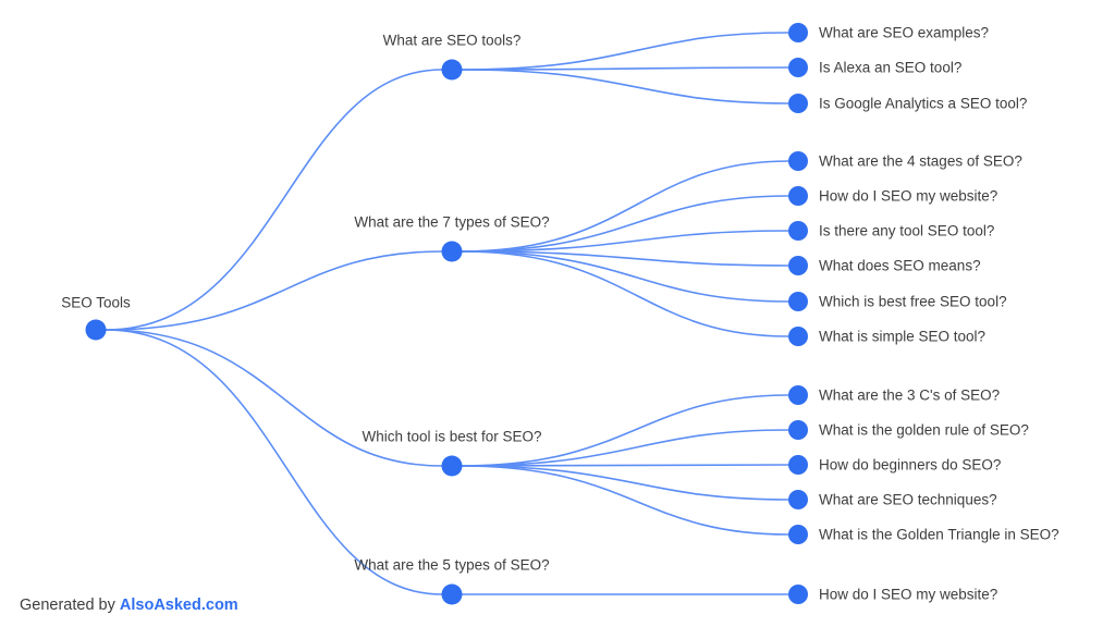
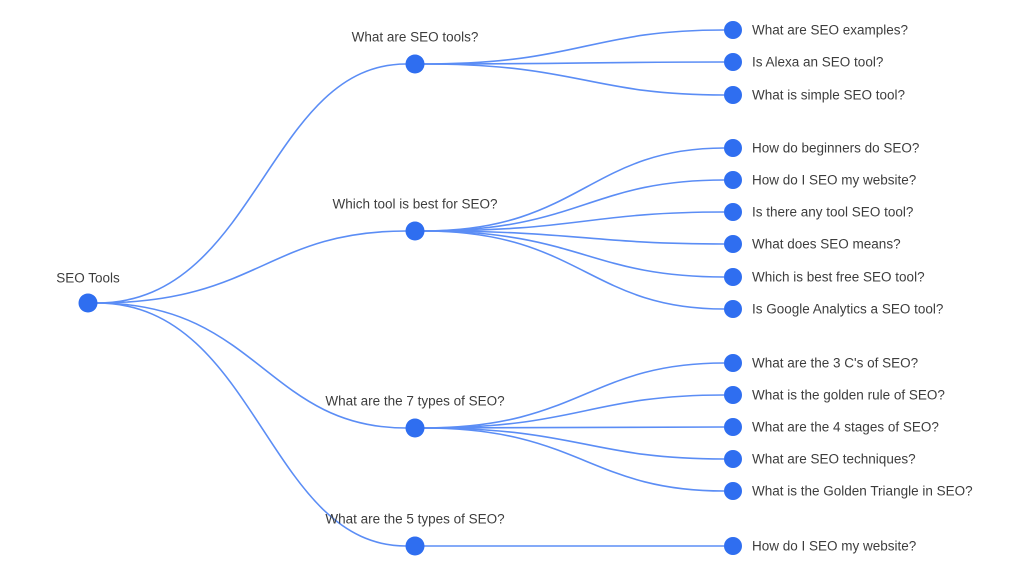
  SEO Tools
  What are SEO tools?
  What are SEO examples?
  Is Alexa an SEO tool?
- Is Google Analytics a SEO tool?
+ What is simple SEO tool?
- What are the 7 types of SEO?
+ Which tool is best for SEO?
- What are the 4 stages of SEO?
+ How do beginners do SEO?
  How do I SEO my website?
  Is there any tool SEO tool?
  What does SEO means?
  Which is best free SEO tool?
- What is simple SEO tool?
+ Is Google Analytics a SEO tool?
- Which tool is best for SEO?
+ What are the 7 types of SEO?
  What are the 3 C's of SEO?
  What is the golden rule of SEO?
- How do beginners do SEO?
+ What are the 4 stages of SEO?
  What are SEO techniques?
  What is the Golden Triangle in SEO?
  What are the 5 types of SEO?
  How do I SEO my website?
- Generated by AlsoAsked.com
